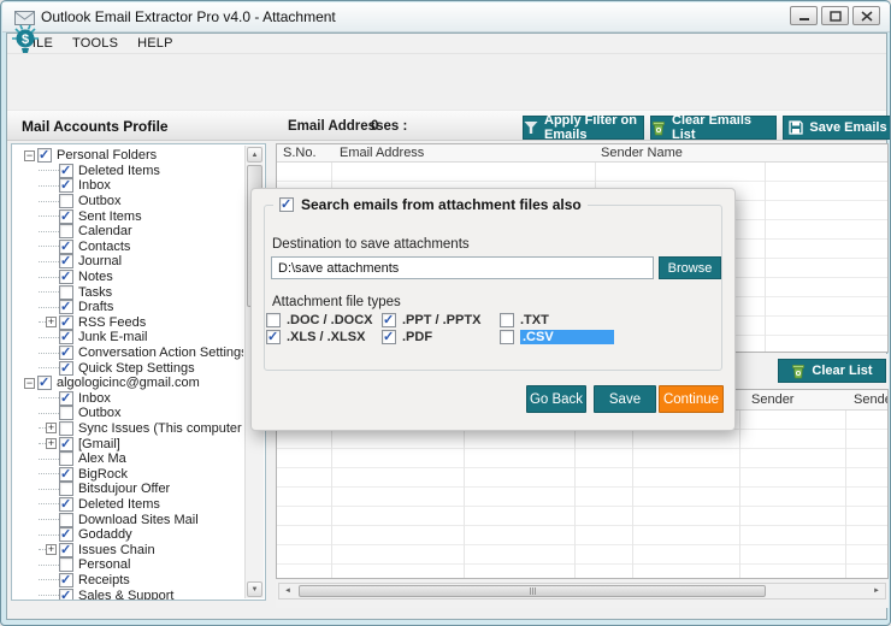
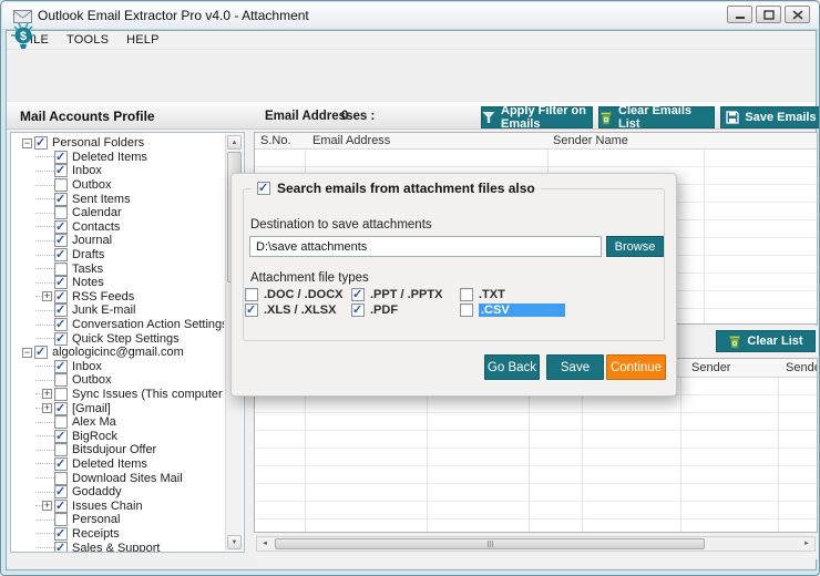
  Outlook Email Extractor Pro v4.0 - Attachment
  ILE
  TOOLS
  HELP
  $
  Mail Accounts Profile
  Email Addresses :
  0
  Apply Filter on Emails
  Clear Emails List
  Save Emails
  −
  Personal Folders
  Deleted Items
  Inbox
  Outbox
  Sent Items
  Calendar
  Contacts
  Journal
- Notes
+ Drafts
  Tasks
- Drafts
+ Notes
  +
  RSS Feeds
  Junk E-mail
  Conversation Action Setting
  Quick Step Settings
  −
  algologicinc@gmail.com
  Inbox
  Outbox
  +
  Sync Issues (This computer
  +
  [Gmail]
  Alex Ma
  BigRock
  Bitsdujour Offer
  Deleted Items
  Download Sites Mail
  Godaddy
  +
  Issues Chain
  Personal
  Receipts
  Sales & Support
  S.No.
  Email Address
  Sender Name
  Clear List
  Sender
  Send
  Search emails from attachment files also
  Destination to save attachments
  D:\save attachments
  Browse
  Attachment file types
  .DOC / .DOCX
  .PPT / .PPTX
  .TXT
  .XLS / .XLSX
  .PDF
  .CSV
  Go Back
  Save
  Continue
